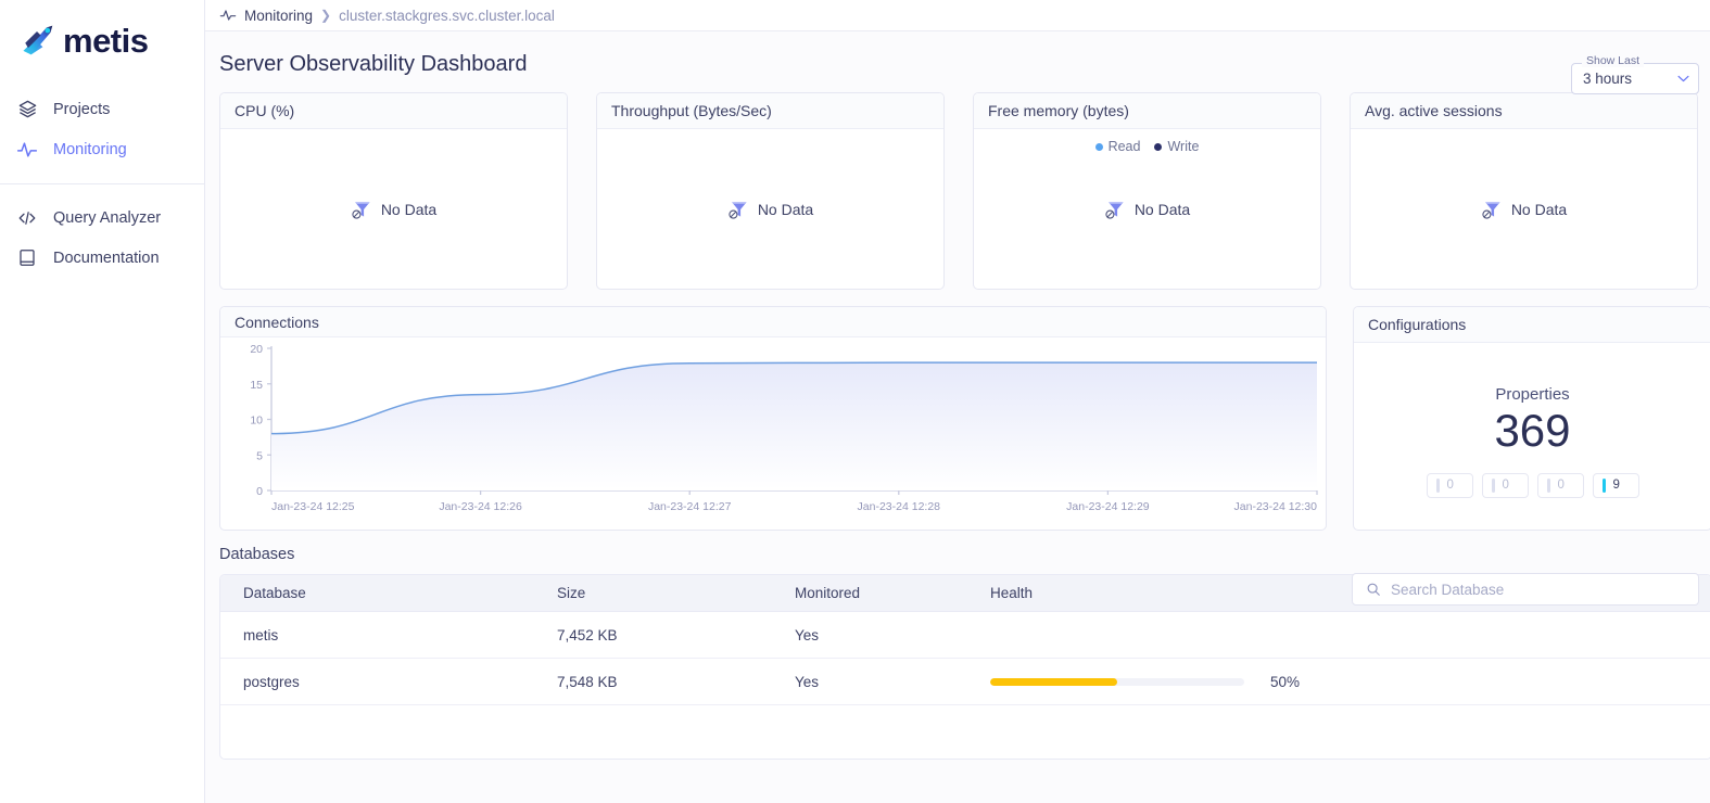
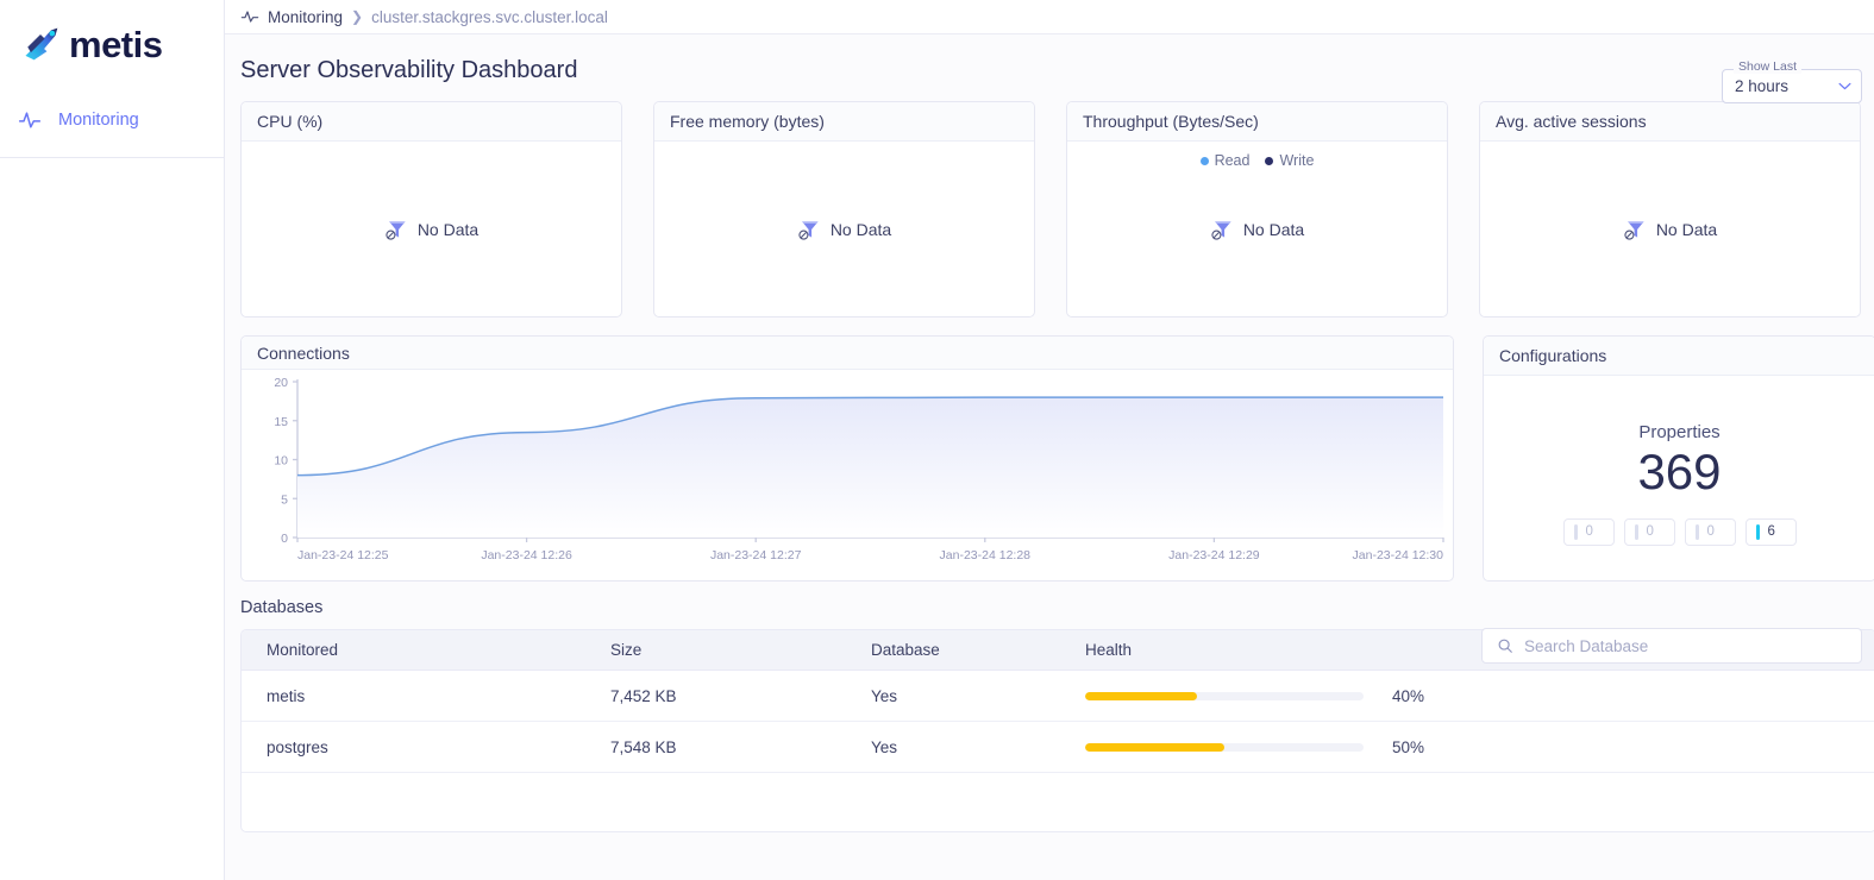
  metis
- Projects
  Monitoring
- Query Analyzer
- Documentation
  Monitoring
  ❯
  cluster.stackgres.svc.cluster.local
  Server Observability Dashboard
  Show Last
- 3 hours
+ 2 hours
  CPU (%)
  No Data
- Throughput (Bytes/Sec)
+ Free memory (bytes)
  No Data
- Free memory (bytes)
+ Throughput (Bytes/Sec)
  Read
  Write
  No Data
  Avg. active sessions
  No Data
  Connections
  0
  5
  10
  15
  20
  Jan-23-24 12:25
  Jan-23-24 12:26
  Jan-23-24 12:27
  Jan-23-24 12:28
  Jan-23-24 12:29
  Jan-23-24 12:30
  Configurations
  Properties
  369
  0
  0
  0
- 9
+ 6
  Databases
  Search Database
- Database
+ Monitored
  Size
- Monitored
+ Database
  Health
  metis
  7,452 KB
  Yes
+ 40%
  postgres
  7,548 KB
  Yes
  50%
